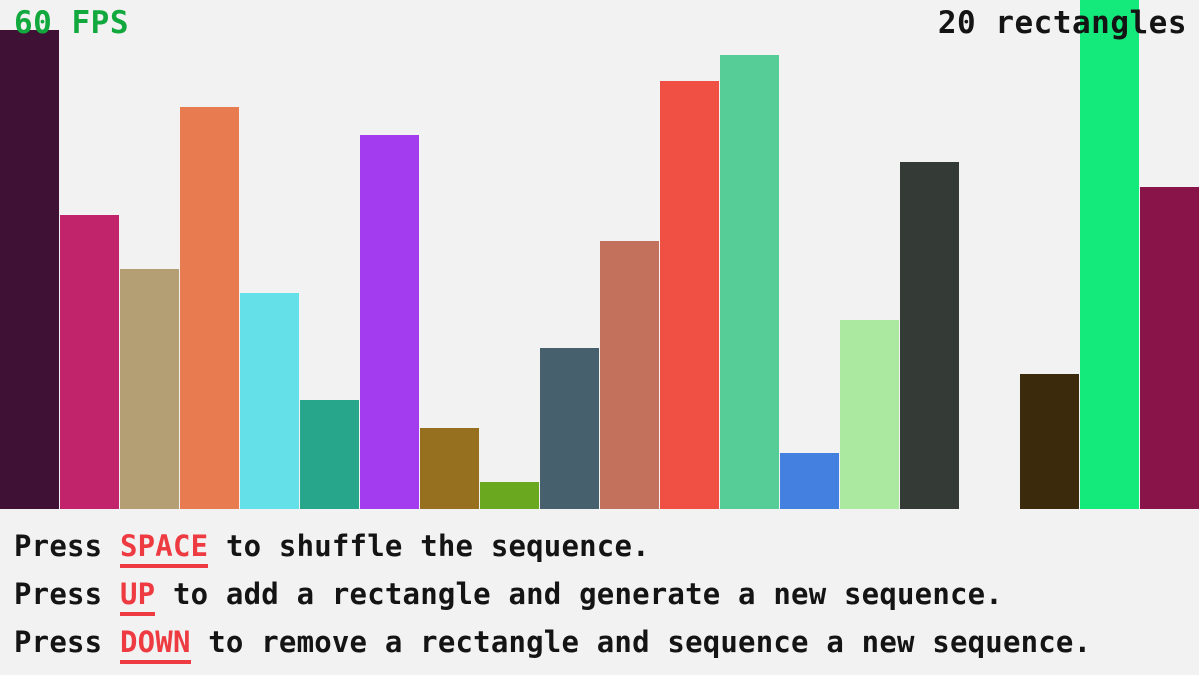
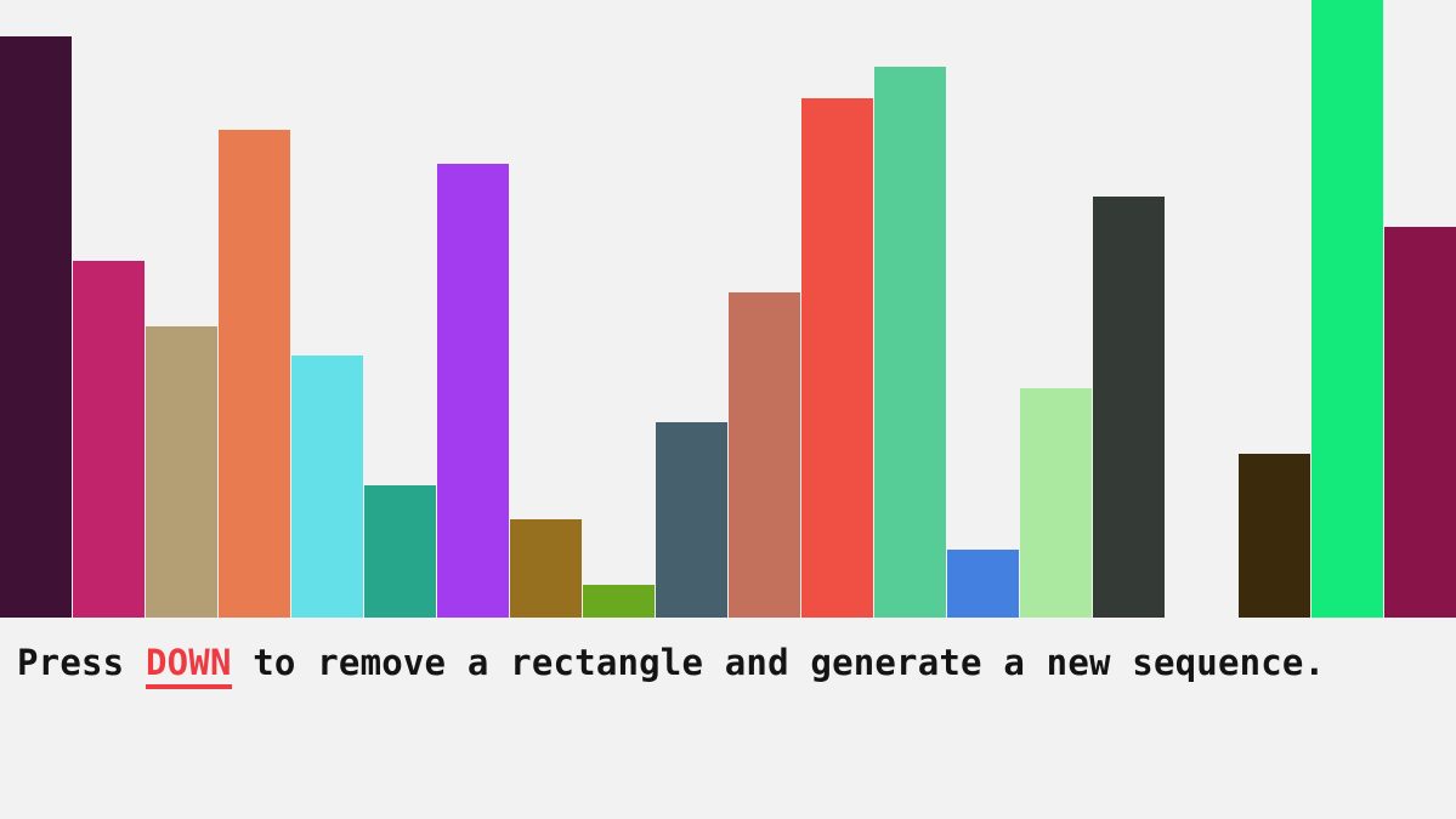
- 60 FPS
- 20 rectangles
- Press SPACE to shuffle the sequence.
- Press UP to add a rectangle and generate a new sequence.
- Press DOWN to remove a rectangle and sequence a new sequence.
+ Press DOWN to remove a rectangle and generate a new sequence.
